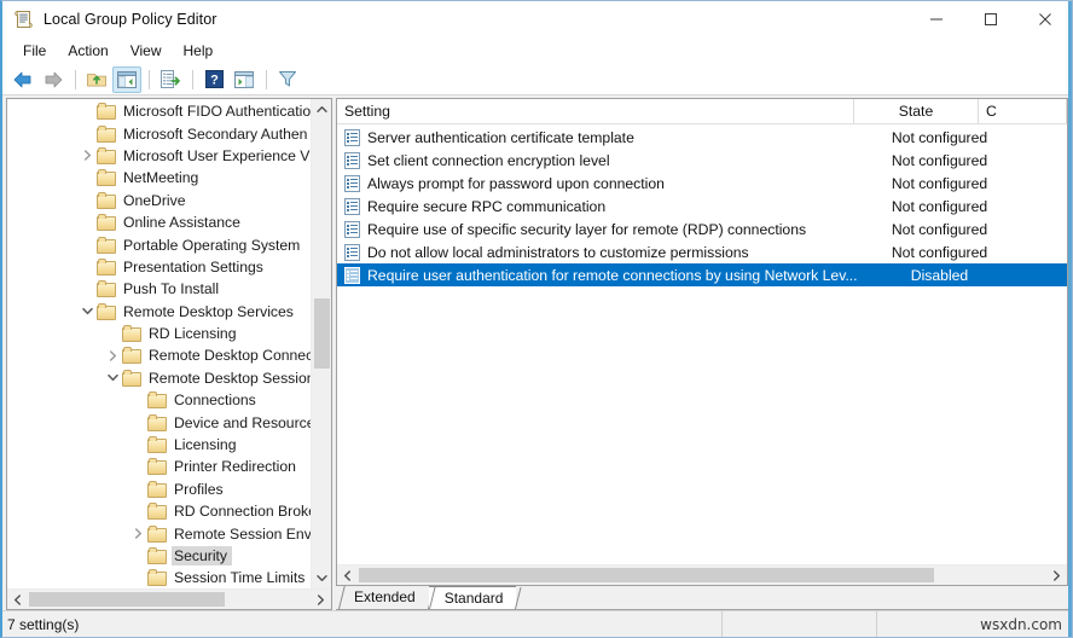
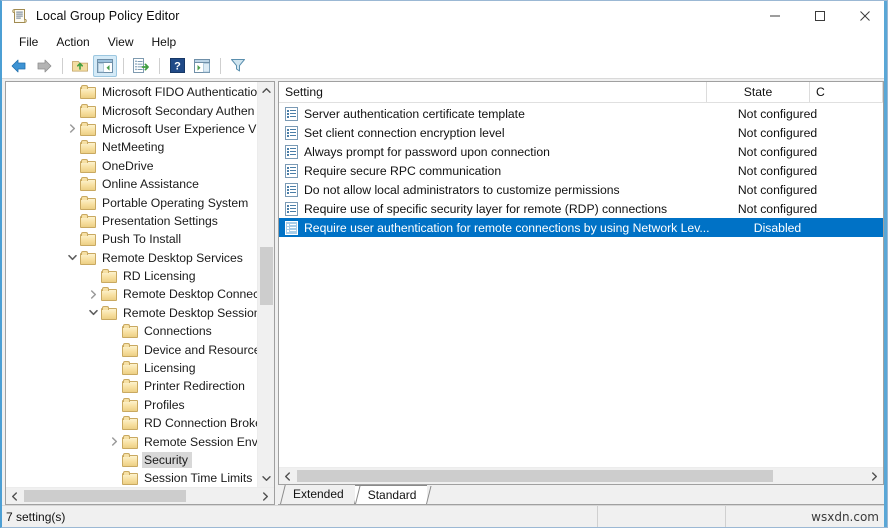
  Local Group Policy Editor
  File
  Action
  View
  Help
  ?
  Microsoft FIDO Authenticatio
  Microsoft Secondary Authen
  Microsoft User Experience V
  NetMeeting
  OneDrive
  Online Assistance
  Portable Operating System
  Presentation Settings
  Push To Install
  Remote Desktop Services
  RD Licensing
  Remote Desktop Conne
  Remote Desktop Sessio
  Connections
  Device and Resourc
  Licensing
  Printer Redirection
  Profiles
  RD Connection Brok
  Remote Session Env
  Security
  Session Time Limits
  Setting
  State
  C
  Server authentication certificate template
  Not configured
  Set client connection encryption level
  Not configured
  Always prompt for password upon connection
  Not configured
  Require secure RPC communication
  Not configured
- Require use of specific security layer for remote (RDP) connections
+ Do not allow local administrators to customize permissions
  Not configured
- Do not allow local administrators to customize permissions
+ Require use of specific security layer for remote (RDP) connections
  Not configured
  Require user authentication for remote connections by using Network Lev...
  Disabled
  Extended
  Standard
  7 setting(s)
  wsxdn.com
